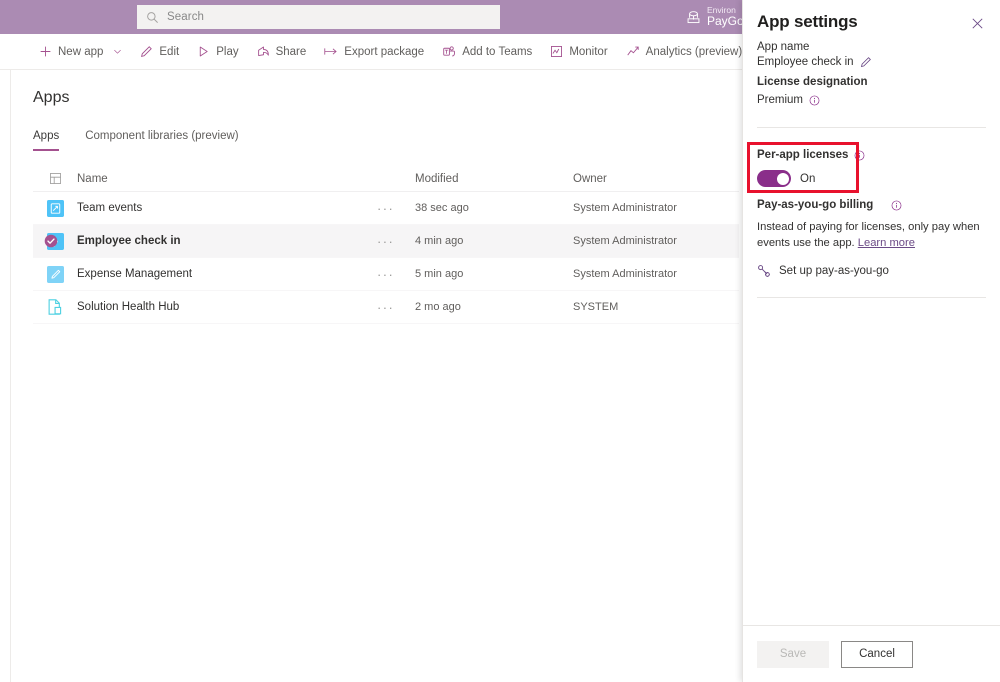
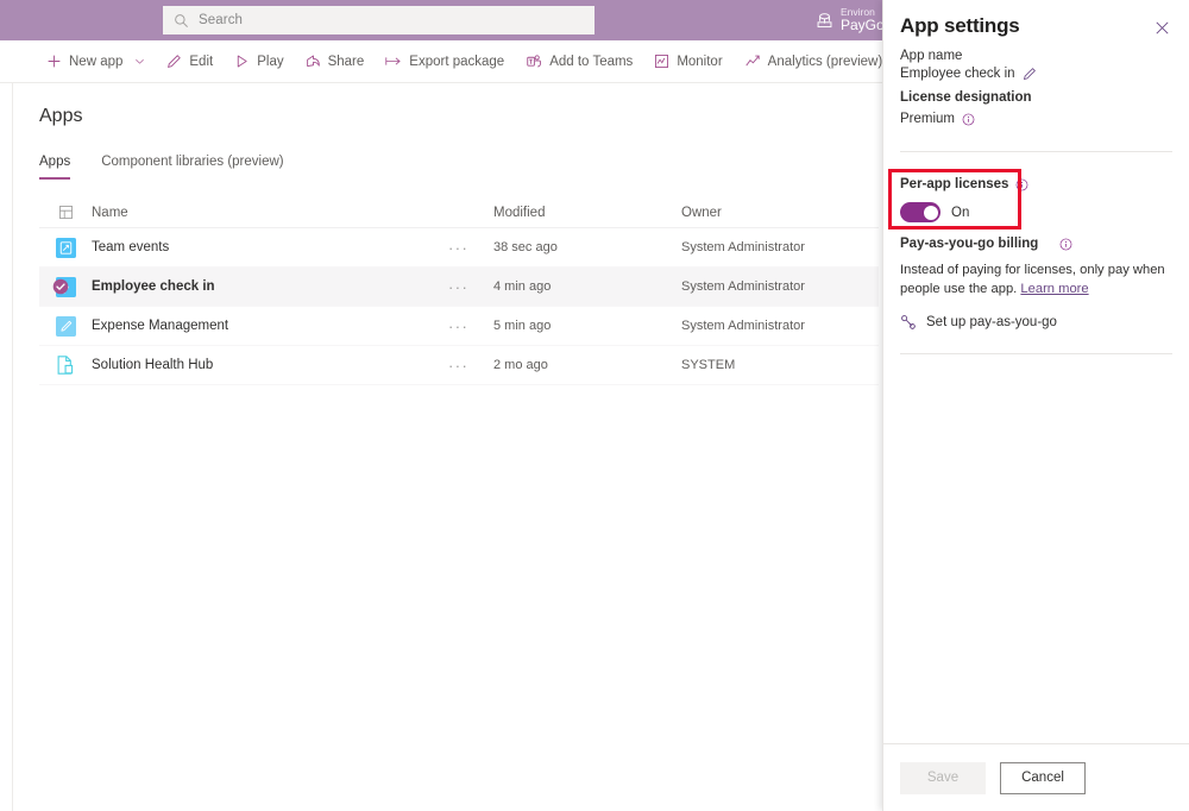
  Search
  Environ
  PayGo
  New app
  Edit
  Play
  Share
  Export package
  Add to Teams
  Monitor
  Analytics (preview)
  Apps
  Apps
  Component libraries (preview)
  Name
  Modified
  Owner
  Team events
  ···
  38 sec ago
  System Administrator
  Employee check in
  ···
  4 min ago
  System Administrator
  Expense Management
  ···
  5 min ago
  System Administrator
  Solution Health Hub
  ···
  2 mo ago
  SYSTEM
  App settings
  App name
  Employee check in
  License designation
  Premium
  Per-app licenses
  On
  Pay-as-you-go billing
- Instead of paying for licenses, only pay when events use the app. Learn more
+ Instead of paying for licenses, only pay when people use the app. Learn more
  Set up pay-as-you-go
  Save
  Cancel
